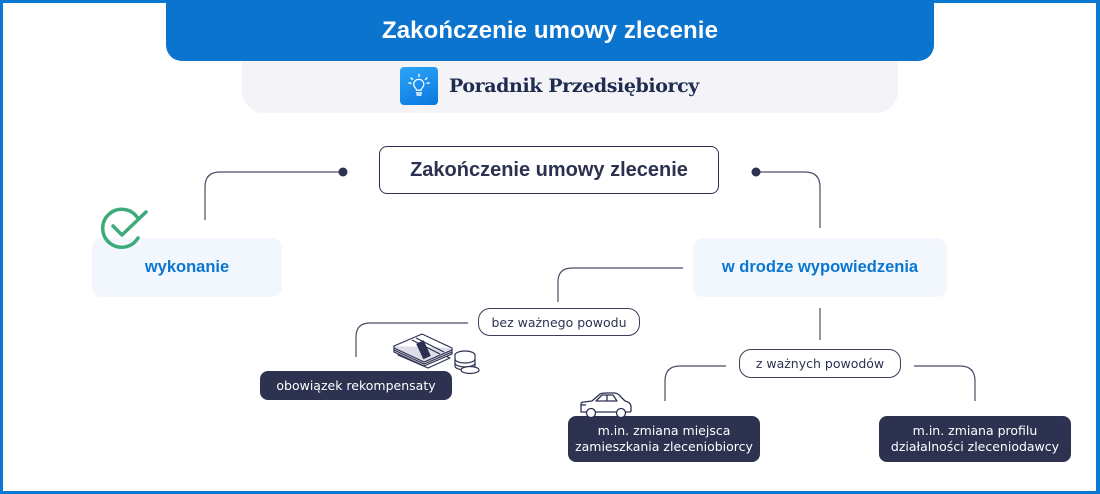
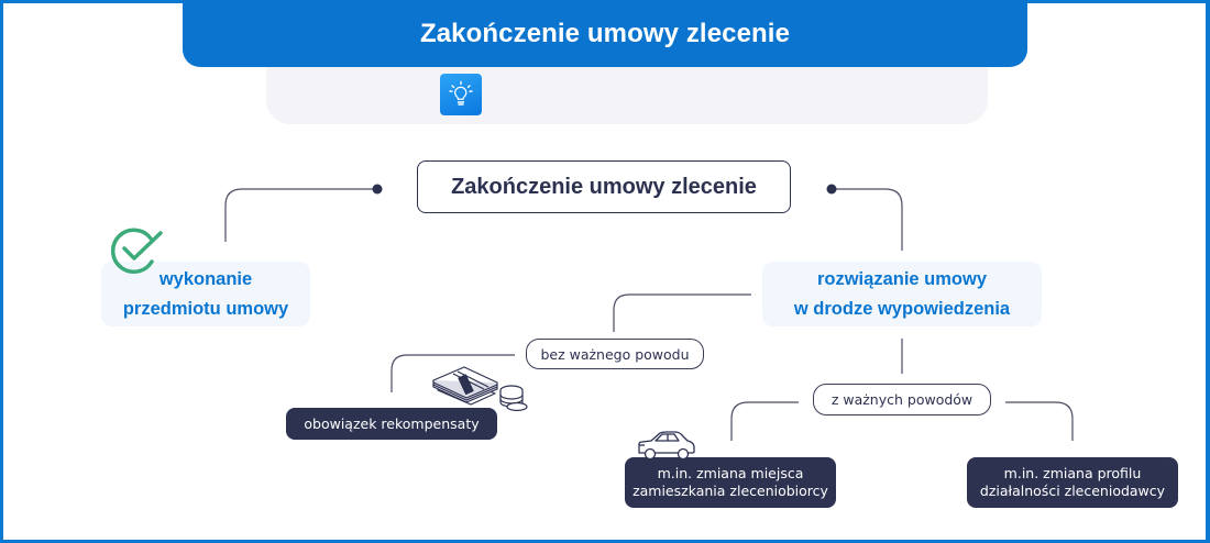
  Zakończenie umowy zlecenie
- Poradnik Przedsiębiorcy
  Zakończenie umowy zlecenie
  wykonanie
+ przedmiotu umowy
+ rozwiązanie umowy
  w drodze wypowiedzenia
  bez ważnego powodu
  z ważnych powodów
  obowiązek rekompensaty
  m.in. zmiana miejsca
  zamieszkania zleceniobiorcy
  m.in. zmiana profilu
  działalności zleceniodawcy
